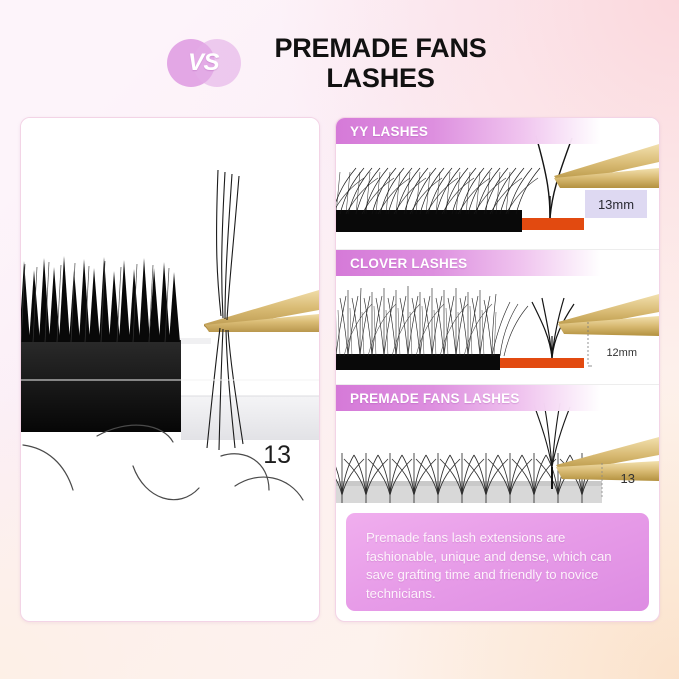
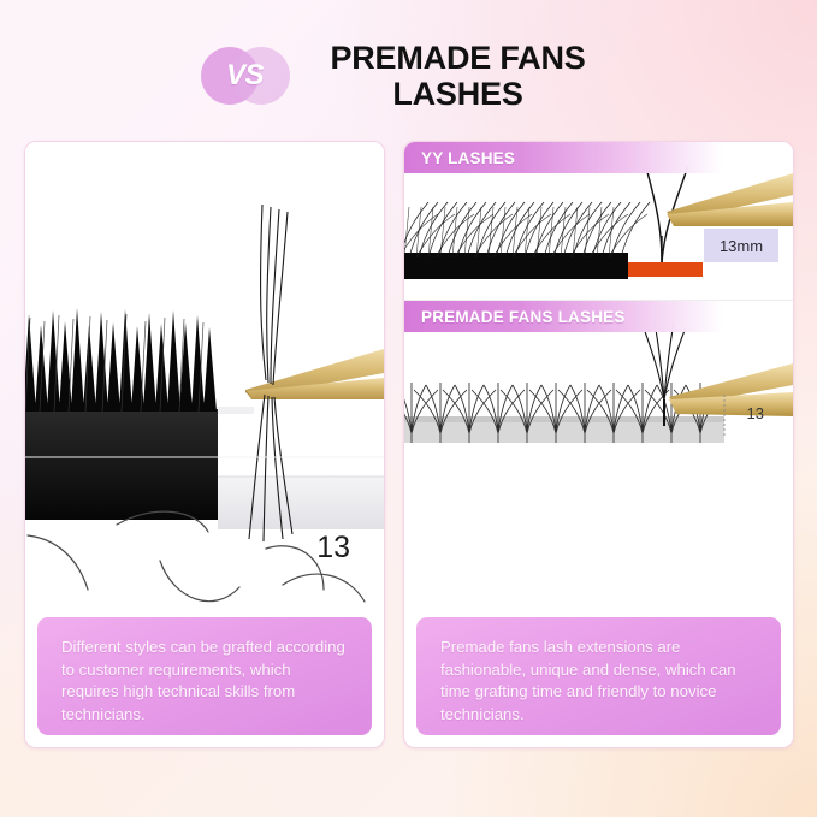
  VS
  PREMADE FANS LASHES
  13
+ Different styles can be grafted according to customer requirements, which requires high technical skills from technicians.
  YY LASHES
  13mm
- CLOVER LASHES
- 12mm
  PREMADE FANS LASHES
  13
- Premade fans lash extensions are fashionable, unique and dense, which can save grafting time and friendly to novice technicians.
+ Premade fans lash extensions are fashionable, unique and dense, which can time grafting time and friendly to novice technicians.
